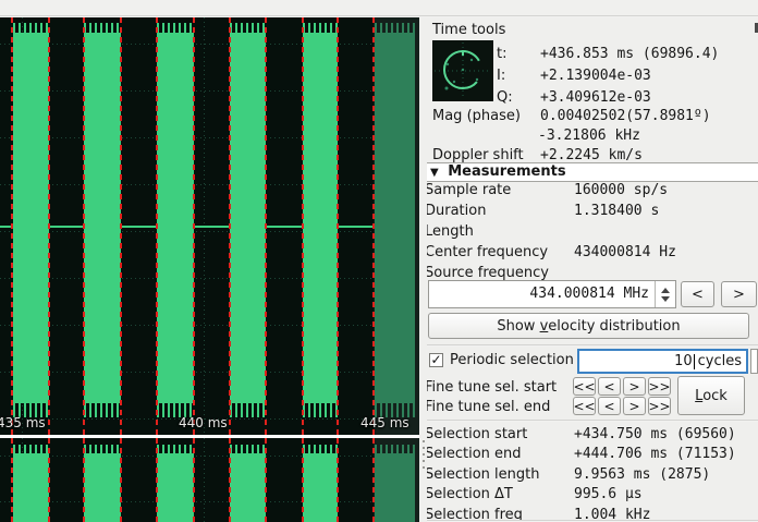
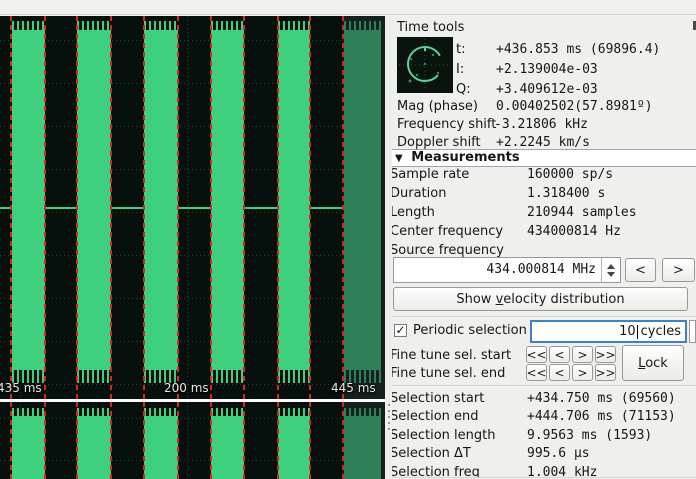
  435 ms
- 440 ms
+ 200 ms
  445 ms
  Time tools
  t:
  +436.853 ms (69896.4)
  I:
  +2.139004e-03
  Q:
  +3.409612e-03
  Mag (phase)
  0.00402502(57.8981º)
+ Frequency shift
  -3.21806 kHz
  Doppler shift
  +2.2245 km/s
  ▼ Measurements
  Sample rate
  160000 sp/s
  Duration
  1.318400 s
  Length
+ 210944 samples
  Center frequency
  434000814 Hz
  Source frequency
  434.000814 MHz
  <
  >
  Show velocity distribution
  ✓
  Periodic selection
  10
  cycles
  Fine tune sel. start
  <<
  <
  >
  >>
  Fine tune sel. end
  <<
  <
  >
  >>
  Lock
  Selection start
  +434.750 ms (69560)
  Selection end
  +444.706 ms (71153)
  Selection length
- 9.9563 ms (2875)
+ 9.9563 ms (1593)
  Selection ΔT
  995.6 µs
  Selection freq
  1.004 kHz
